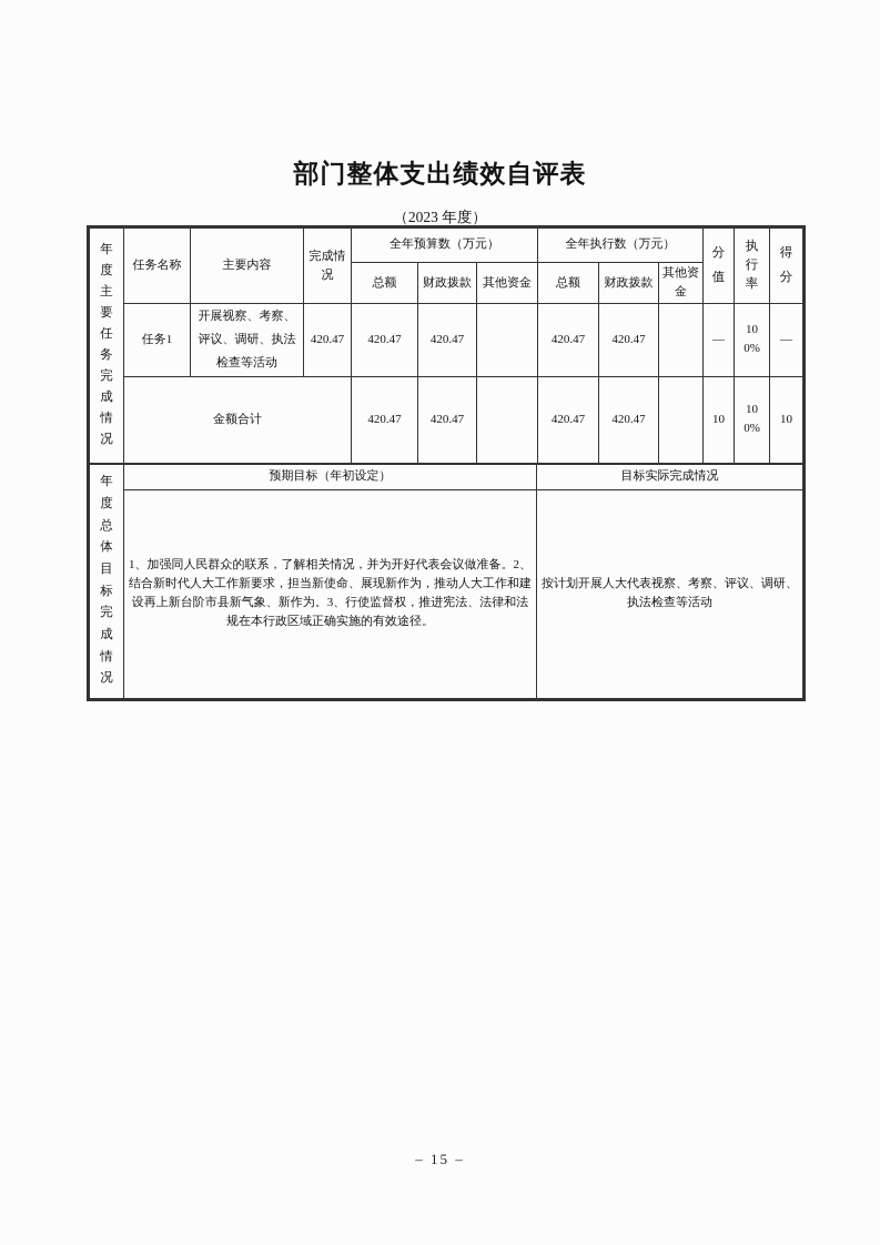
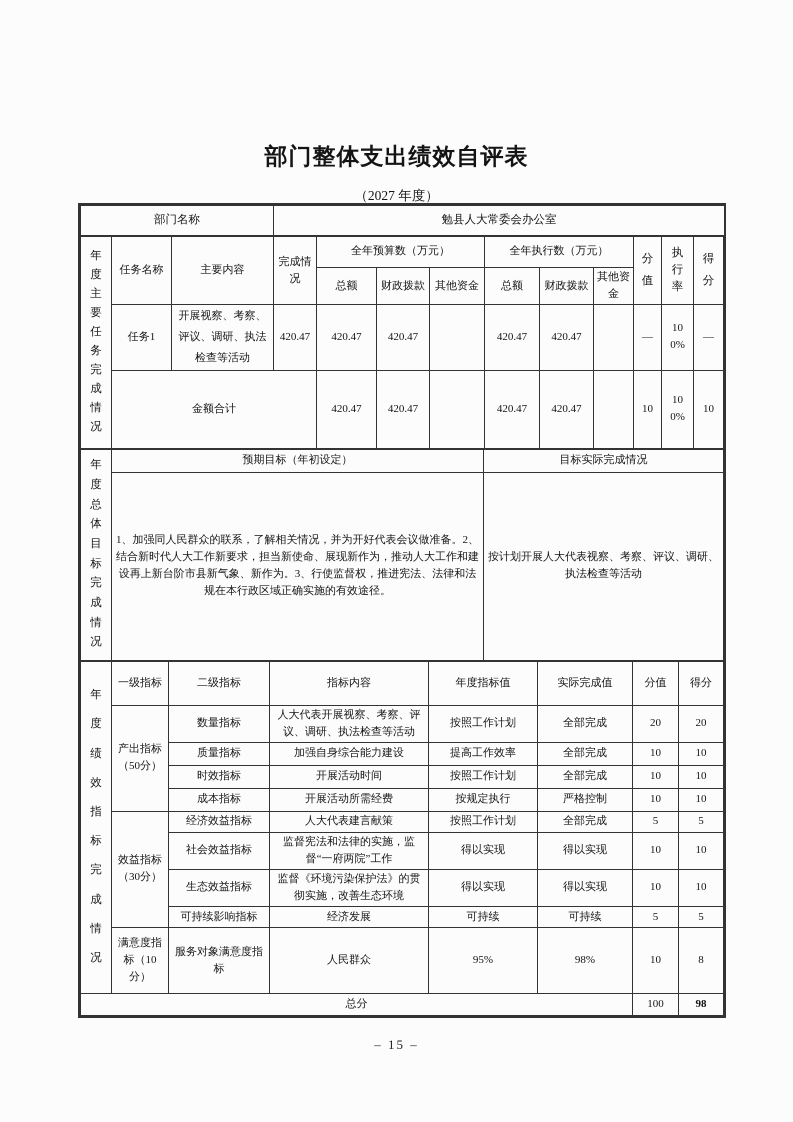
  部门整体支出绩效自评表
- （2023 年度）
+ （2027 年度）
+ 部门名称	勉县人大常委会办公室
  年度主要任务完成情况	任务名称	主要内容	完成情况	全年预算数（万元）	全年执行数（万元）	分值	执行率	得分
  总额	财政拨款	其他资金	总额	财政拨款	其他资金
  任务1	开展视察、考察、评议、调研、执法检查等活动	420.47	420.47	420.47		420.47	420.47		—	100%	—
  金额合计	420.47	420.47		420.47	420.47		10	100%	10
  年度总体目标完成情况	预期目标（年初设定）	目标实际完成情况
  1、加强同人民群众的联系，了解相关情况，并为开好代表会议做准备。2、结合新时代人大工作新要求，担当新使命、展现新作为，推动人大工作和建设再上新台阶市县新气象、新作为。3、行使监督权，推进宪法、法律和法规在本行政区域正确实施的有效途径。	按计划开展人大代表视察、考察、评议、调研、执法检查等活动
+ 年度绩效指标完成情况	一级指标	二级指标	指标内容	年度指标值	实际完成值	分值	得分
+ 产出指标（50分）	数量指标	人大代表开展视察、考察、评议、调研、执法检查等活动	按照工作计划	全部完成	20	20
+ 质量指标	加强自身综合能力建设	提高工作效率	全部完成	10	10
+ 时效指标	开展活动时间	按照工作计划	全部完成	10	10
+ 成本指标	开展活动所需经费	按规定执行	严格控制	10	10
+ 效益指标（30分）	经济效益指标	人大代表建言献策	按照工作计划	全部完成	5	5
+ 社会效益指标	监督宪法和法律的实施，监督“一府两院”工作	得以实现	得以实现	10	10
+ 生态效益指标	监督《环境污染保护法》的贯彻实施，改善生态环境	得以实现	得以实现	10	10
+ 可持续影响指标	经济发展	可持续	可持续	5	5
+ 满意度指标（10分）	服务对象满意度指标	人民群众	95%	98%	10	8
+ 总分	100	98
  – 15 –
